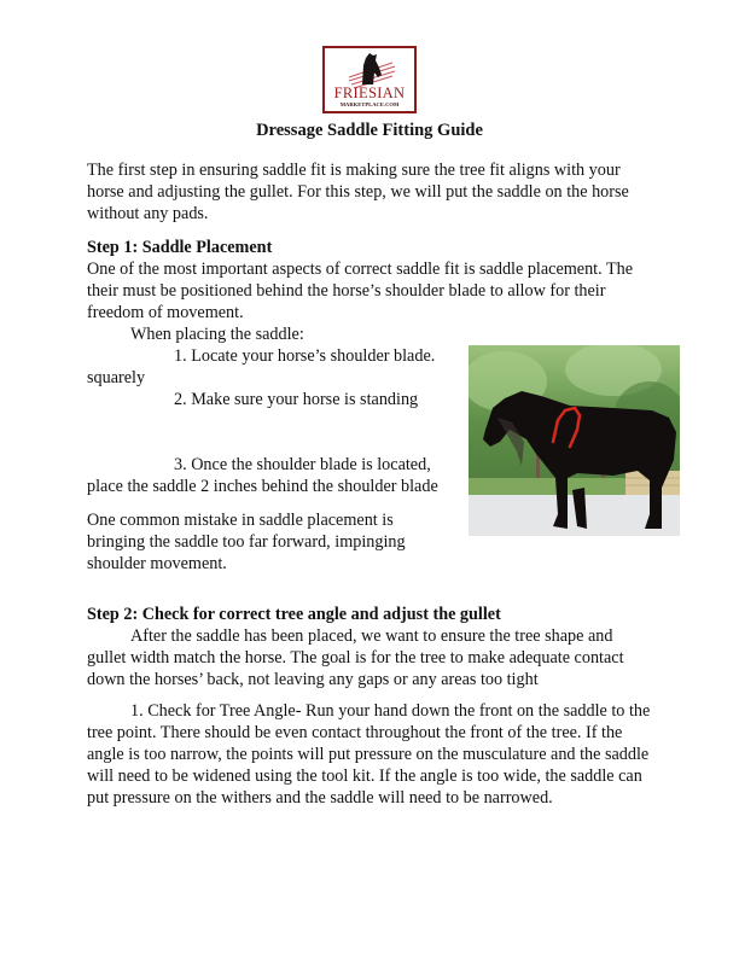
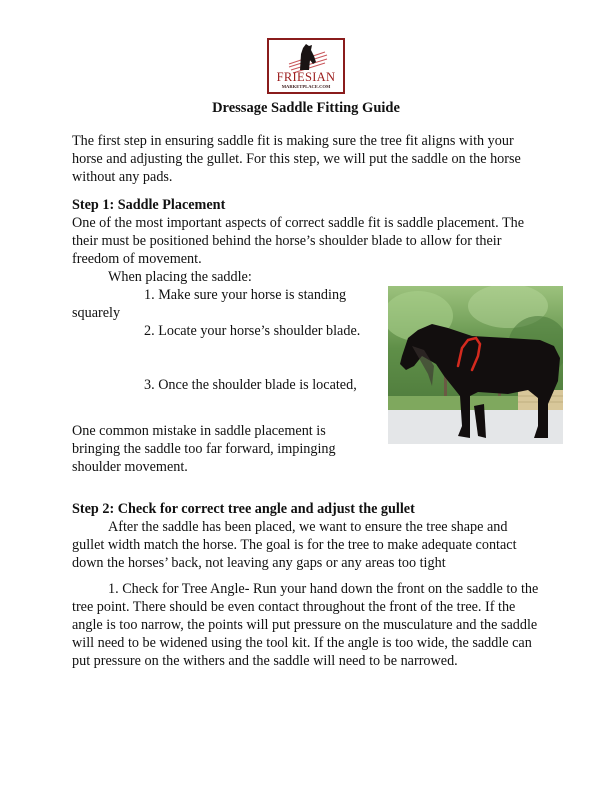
  FRIESIAN
  Dressage Saddle Fitting Guide
  The first step in ensuring saddle fit is making sure the tree fit aligns with your horse and adjusting the gullet. For this step, we will put the saddle on the horse without any pads.
  Step 1: Saddle Placement
  One of the most important aspects of correct saddle fit is saddle placement. The their must be positioned behind the horse’s shoulder blade to allow for their freedom of movement.
  When placing the saddle:
- 1. Locate your horse’s shoulder blade.
+ 1. Make sure your horse is standing
  squarely
- 2. Make sure your horse is standing
+ 2. Locate your horse’s shoulder blade.
  3. Once the shoulder blade is located,
- place the saddle 2 inches behind the shoulder blade
  One common mistake in saddle placement is bringing the saddle too far forward, impinging shoulder movement.
  Step 2: Check for correct tree angle and adjust the gullet
  After the saddle has been placed, we want to ensure the tree shape and gullet width match the horse. The goal is for the tree to make adequate contact down the horses’ back, not leaving any gaps or any areas too tight
  1. Check for Tree Angle- Run your hand down the front on the saddle to the tree point. There should be even contact throughout the front of the tree. If the angle is too narrow, the points will put pressure on the musculature and the saddle will need to be widened using the tool kit. If the angle is too wide, the saddle can put pressure on the withers and the saddle will need to be narrowed.
